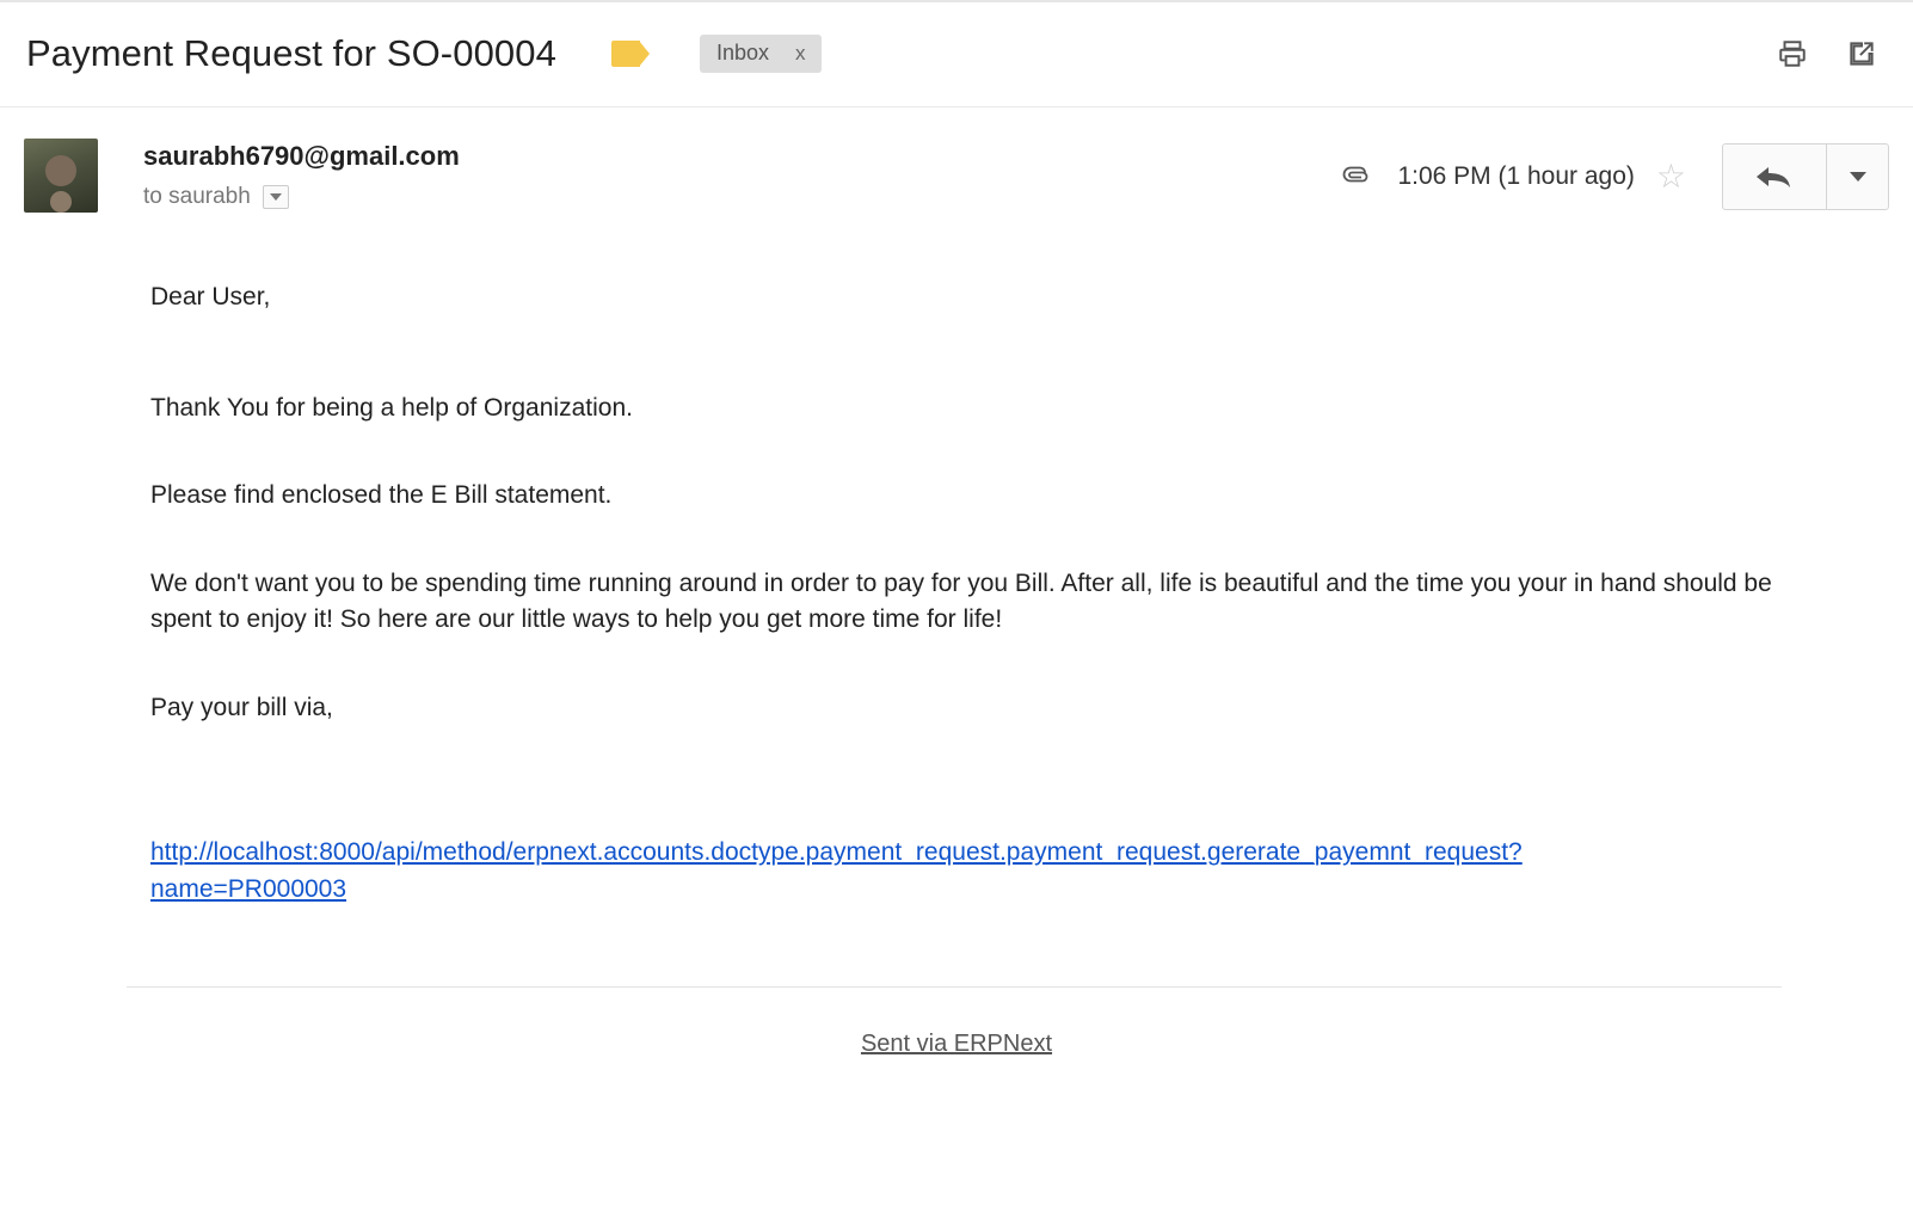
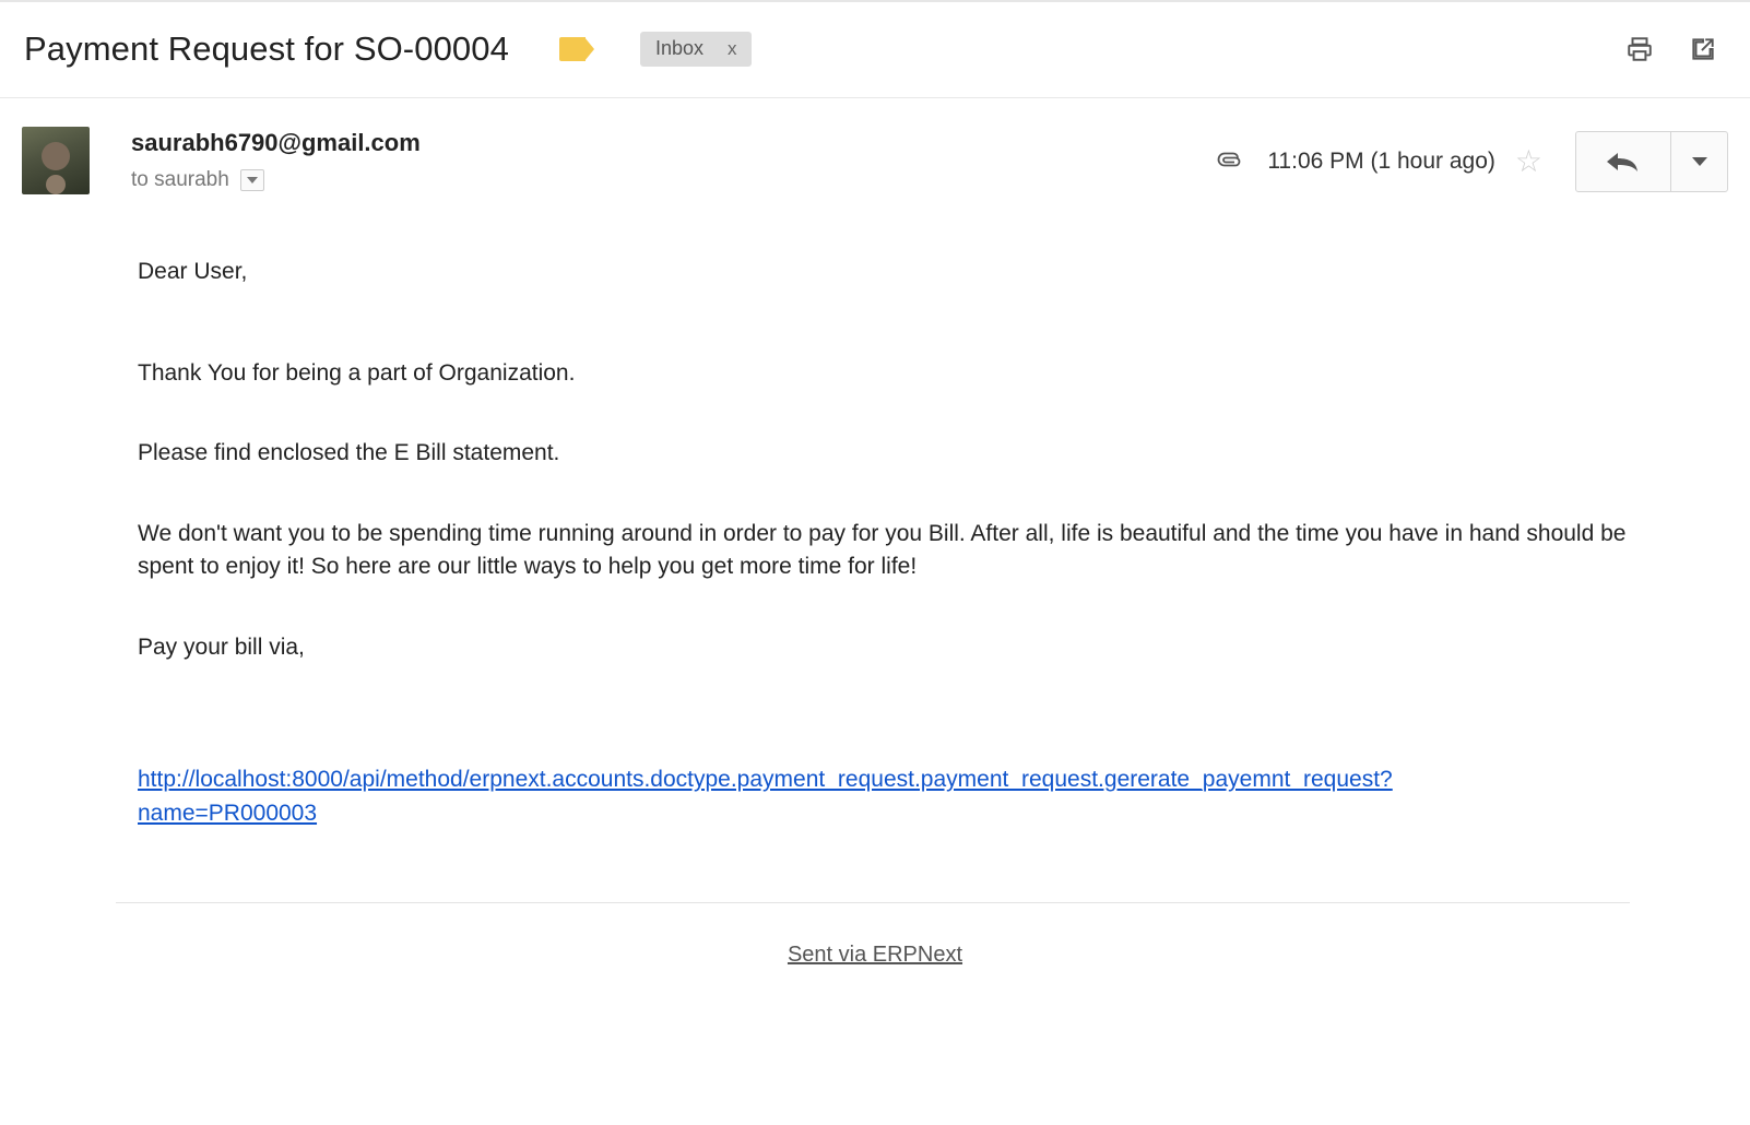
  Payment Request for SO-00004
  Inbox
  x
  saurabh6790@gmail.com
  to saurabh
- 1:06 PM (1 hour ago)
+ 11:06 PM (1 hour ago)
  ☆
  Dear User,
- Thank You for being a help of Organization.
+ Thank You for being a part of Organization.
  Please find enclosed the E Bill statement.
- We don't want you to be spending time running around in order to pay for you Bill. After all, life is beautiful and the time you your in hand should be spent to enjoy it! So here are our little ways to help you get more time for life!
+ We don't want you to be spending time running around in order to pay for you Bill. After all, life is beautiful and the time you have in hand should be spent to enjoy it! So here are our little ways to help you get more time for life!
  Pay your bill via,
  http://localhost:8000/api/method/erpnext.accounts.doctype.payment_request.payment_request.gererate_payemnt_request?name=PR000003
  Sent via ERPNext
